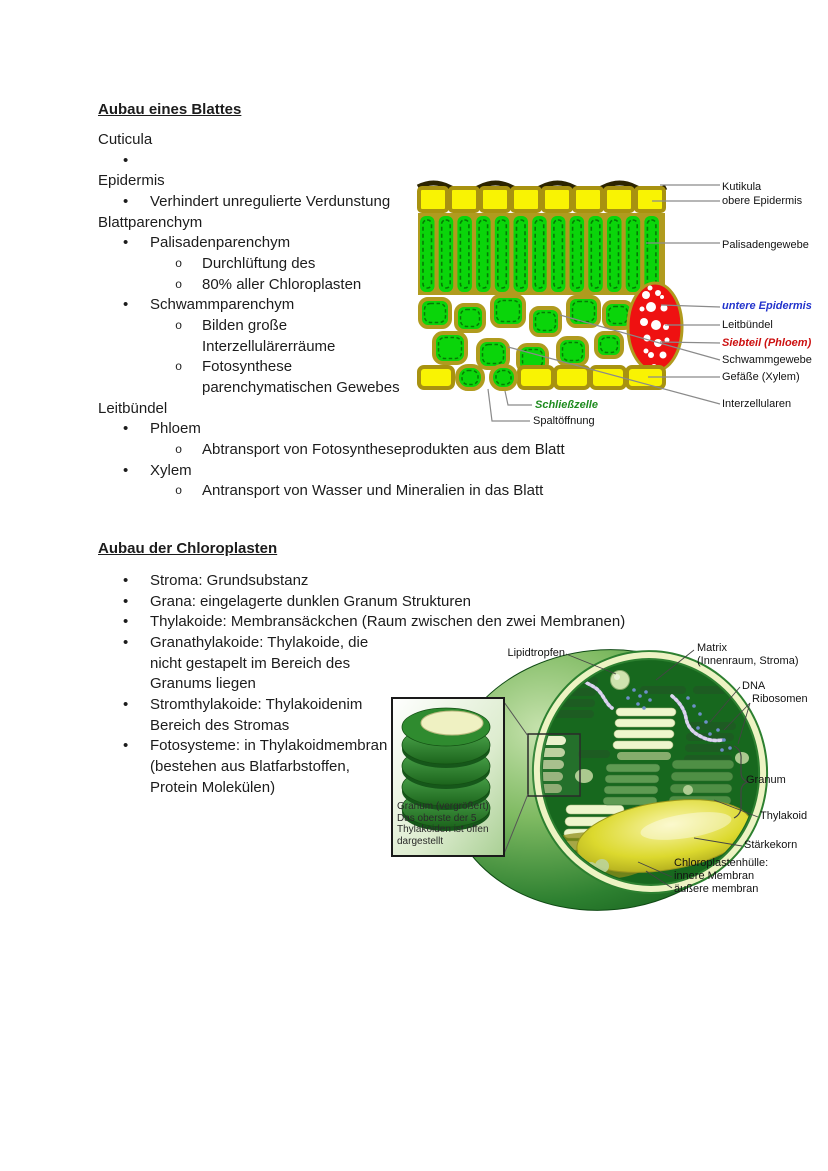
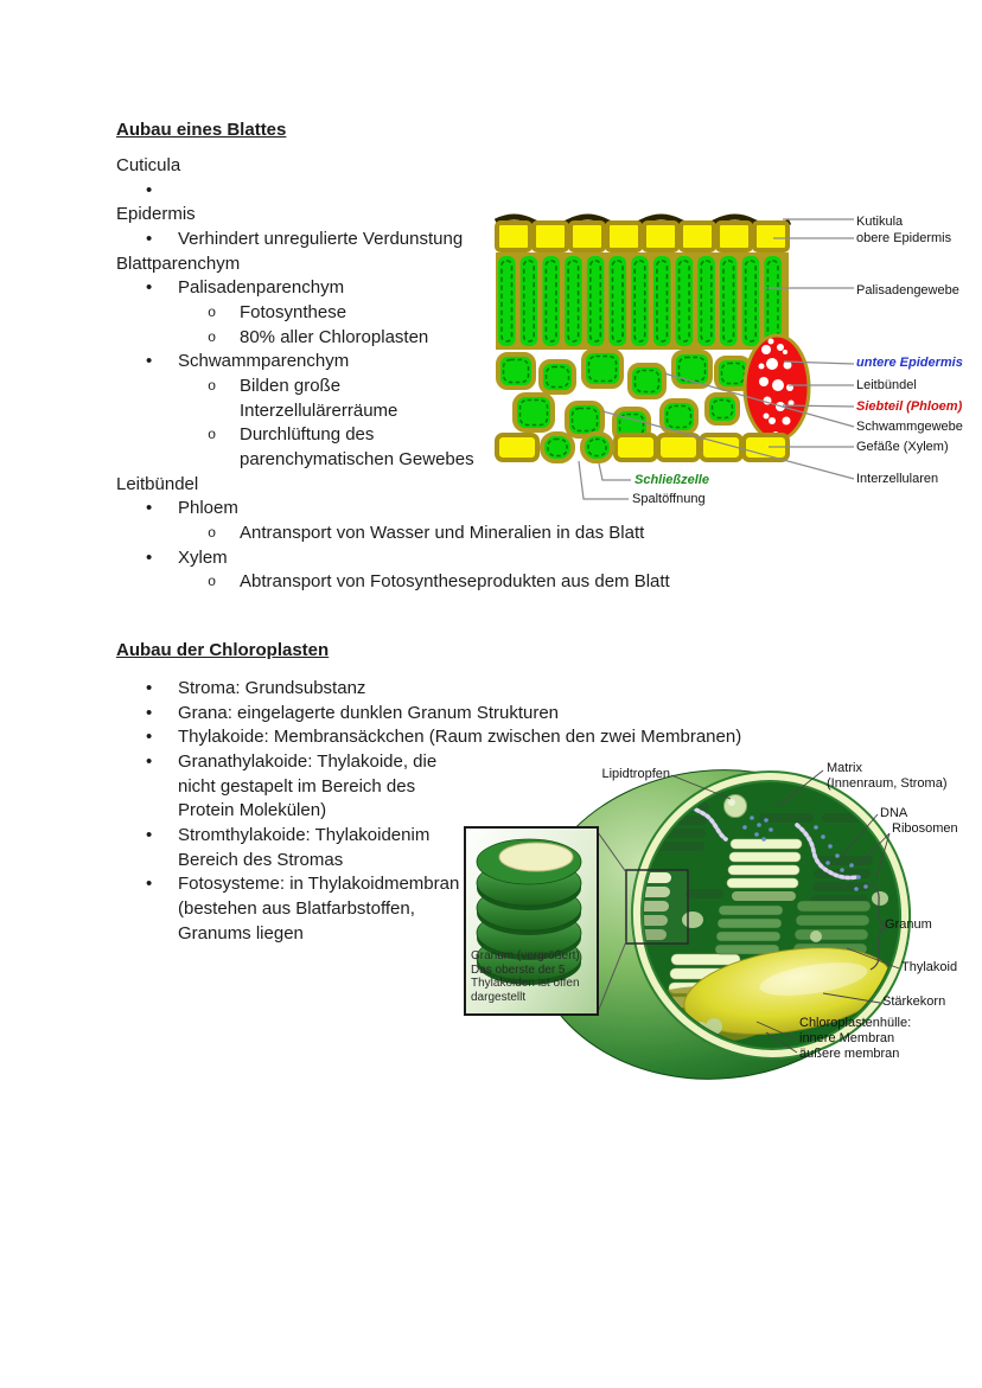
  Aubau eines Blattes
  Cuticula
  •
  Epidermis
  •
  Verhindert unregulierte Verdunstung
  Blattparenchym
  •
  Palisadenparenchym
  o
- Durchlüftung des
+ Fotosynthese
  o
  80% aller Chloroplasten
  •
  Schwammparenchym
  o
  Bilden große
  Interzellulärerräume
  o
- Fotosynthese
+ Durchlüftung des
  parenchymatischen Gewebes
  Leitbündel
  •
  Phloem
  o
- Abtransport von Fotosyntheseprodukten aus dem Blatt
+ Antransport von Wasser und Mineralien in das Blatt
  •
  Xylem
  o
- Antransport von Wasser und Mineralien in das Blatt
+ Abtransport von Fotosyntheseprodukten aus dem Blatt
  Aubau der Chloroplasten
  •
  Stroma: Grundsubstanz
  •
  Grana: eingelagerte dunklen Granum Strukturen
  •
  Thylakoide: Membransäckchen (Raum zwischen den zwei Membranen)
  •
  Granathylakoide: Thylakoide, die
  nicht gestapelt im Bereich des
- Granums liegen
+ Protein Molekülen)
  •
  Stromthylakoide: Thylakoidenim
  Bereich des Stromas
  •
  Fotosysteme: in Thylakoidmembran
  (bestehen aus Blatfarbstoffen,
- Protein Molekülen)
+ Granums liegen
  Kutikula
  obere Epidermis
  Palisadengewebe
  untere Epidermis
  Leitbündel
  Siebteil (Phloem)
  Schwammgewebe
  Gefäße (Xylem)
  Interzellularen
  Schließzelle
  Spaltöffnung
  Lipidtropfen
  Matrix
  (Innenraum, Stroma)
  DNA
  Ribosomen
  Granum
  Thylakoid
  Stärkekorn
  Chloroplastenhülle:
  innere Membran
  äußere membran
  Granum (vergrößert)
  Das oberste der 5
  Thylakoiden ist offen
  dargestellt
